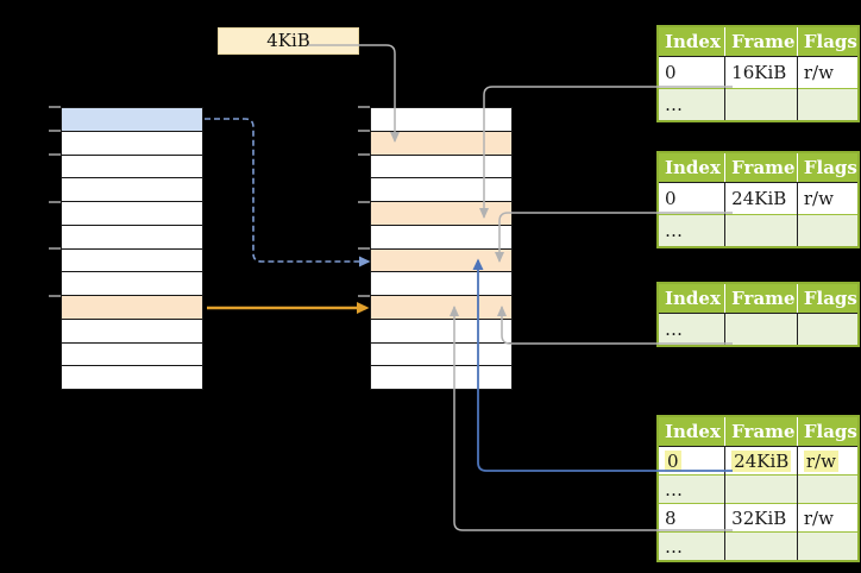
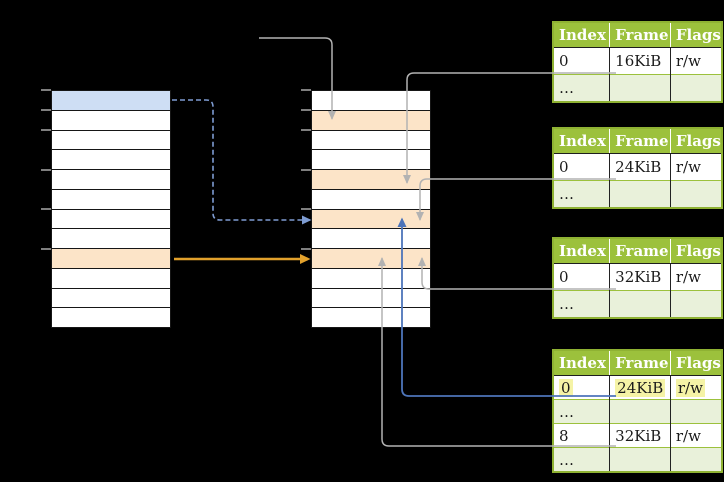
- 4KiB
  Index	Frame	Flags
  0	16KiB	r/w
  …
  Index	Frame	Flags
  0	24KiB	r/w
  …
  Index	Frame	Flags
+ 0	32KiB	r/w
  …
  Index	Frame	Flags
  0	24KiB	r/w
  …
  8	32KiB	r/w
  …
